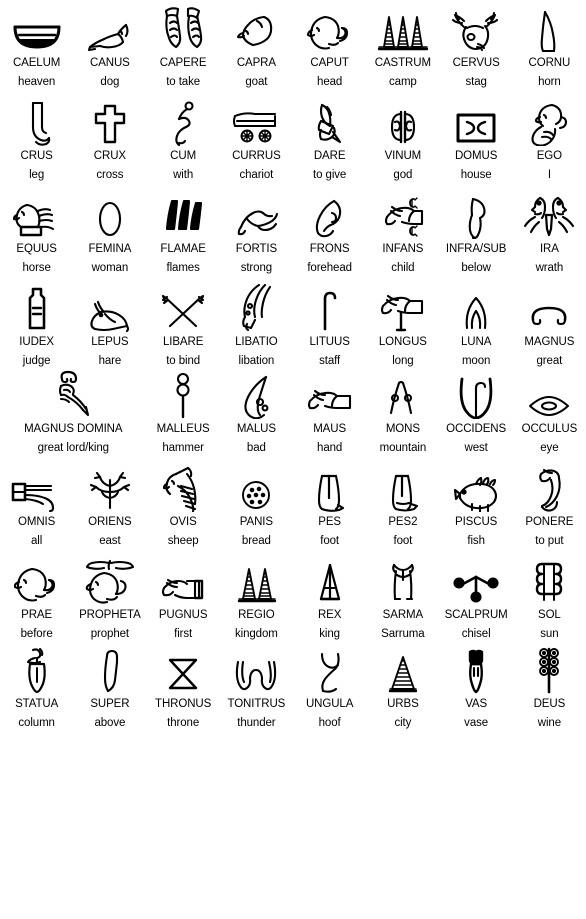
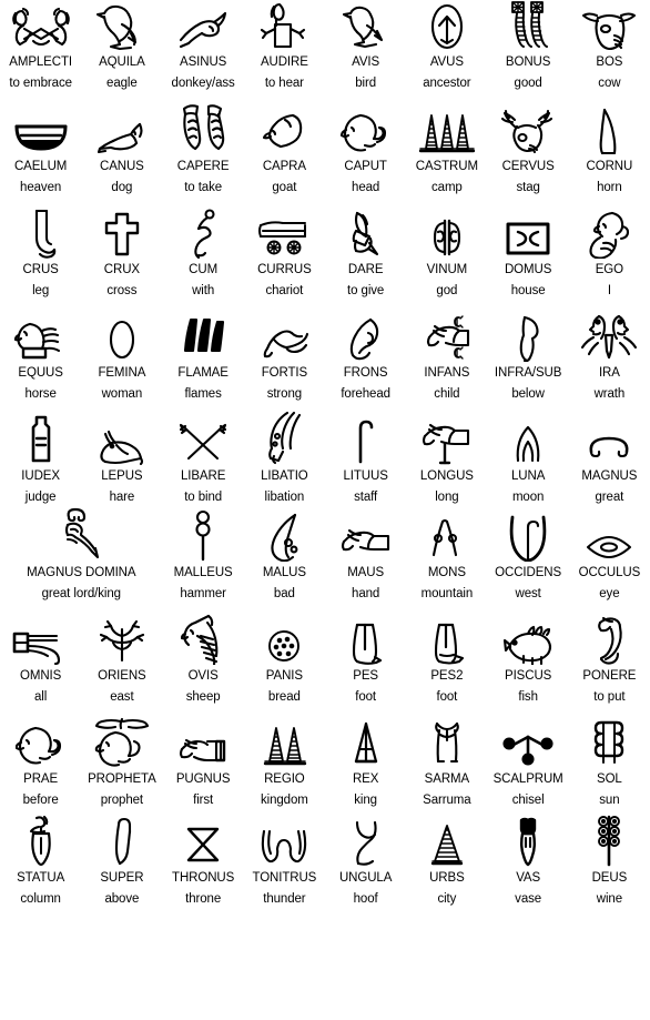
+ AMPLECTI
+ to embrace
+ AQUILA
+ eagle
+ ASINUS
+ donkey/ass
+ AUDIRE
+ to hear
+ AVIS
+ bird
+ AVUS
+ ancestor
+ BONUS
+ good
+ BOS
+ cow
  CAELUM
  heaven
  CANUS
  dog
  CAPERE
  to take
  CAPRA
  goat
  CAPUT
  head
  CASTRUM
  camp
  CERVUS
  stag
  CORNU
  horn
  CRUS
  leg
  CRUX
  cross
  CUM
  with
  CURRUS
  chariot
  DARE
  to give
  VINUM
  god
  DOMUS
  house
  EGO
  I
  EQUUS
  horse
  FEMINA
  woman
  FLAMAE
  flames
  FORTIS
  strong
  FRONS
  forehead
  INFANS
  child
  INFRA/SUB
  below
  IRA
  wrath
  IUDEX
  judge
  LEPUS
  hare
  LIBARE
  to bind
  LIBATIO
  libation
  LITUUS
  staff
  LONGUS
  long
  LUNA
  moon
  MAGNUS
  great
  MAGNUS DOMINA
  great lord/king
  MALLEUS
  hammer
  MALUS
  bad
  MAUS
  hand
  MONS
  mountain
  OCCIDENS
  west
  OCCULUS
  eye
  OMNIS
  all
  ORIENS
  east
  OVIS
  sheep
  PANIS
  bread
  PES
  foot
  PES2
  foot
  PISCUS
  fish
  PONERE
  to put
  PRAE
  before
  PROPHETA
  prophet
  PUGNUS
  first
  REGIO
  kingdom
  REX
  king
  SARMA
  Sarruma
  SCALPRUM
  chisel
  SOL
  sun
  STATUA
  column
  SUPER
  above
  THRONUS
  throne
  TONITRUS
  thunder
  UNGULA
  hoof
  URBS
  city
  VAS
  vase
  DEUS
  wine
